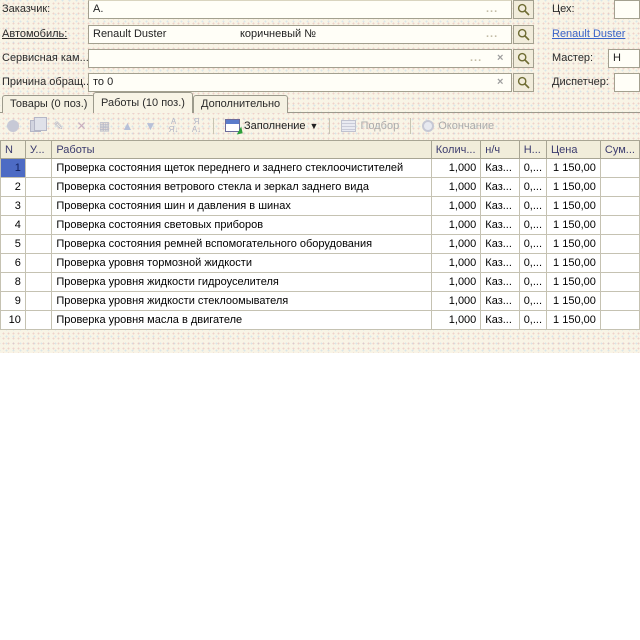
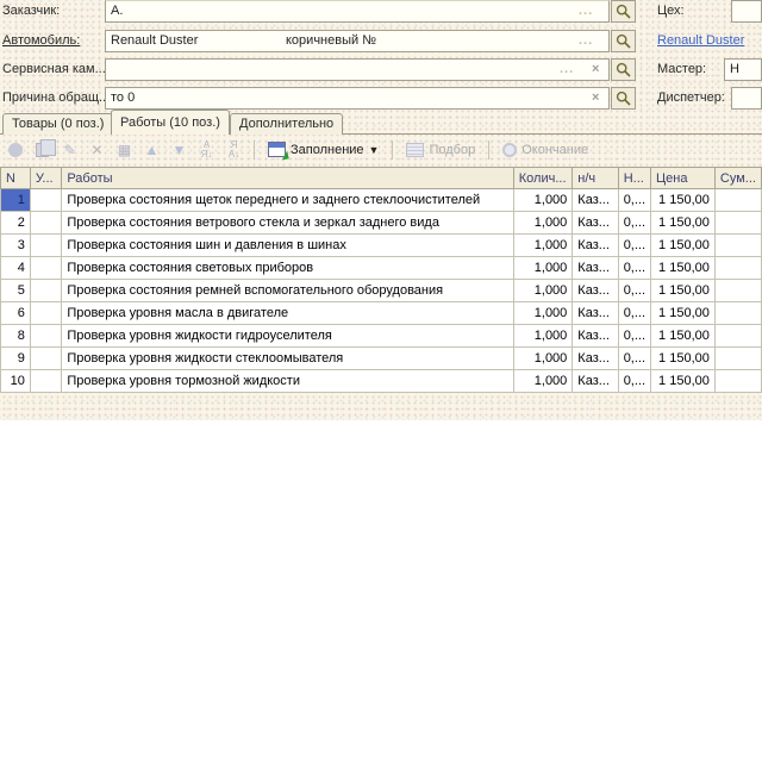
  Заказчик:
  А.
  ...
  Автомобиль:
  Renault Duster
  коричневый №
  ...
  Сервисная кам..
  ...
  ×
  Причина обращ.
  то 0
  ×
  Цех:
  Renault Duster
  Мастер:
  Н
  Диспетчер:
  Товары (0 поз.)
  Работы (10 поз.)
  Дополнительно
  ✎
  ✕
  ▦
  ▲
  ▼
  А
  Я↓
  Я
  А↓
  Заполнение
  ▼
  Подбор
  Окончание
  N	У...	Работы	Колич...	н/ч	Н...	Цена	Сум...
  1		Проверка состояния щеток переднего и заднего стеклоочистителей	1,000	Каз...	0,...	1 150,00
  2		Проверка состояния ветрового стекла и зеркал заднего вида	1,000	Каз...	0,...	1 150,00
  3		Проверка состояния шин и давления в шинах	1,000	Каз...	0,...	1 150,00
  4		Проверка состояния световых приборов	1,000	Каз...	0,...	1 150,00
  5		Проверка состояния ремней вспомогательного оборудования	1,000	Каз...	0,...	1 150,00
- 6		Проверка уровня тормозной жидкости	1,000	Каз...	0,...	1 150,00
+ 6		Проверка уровня масла в двигателе	1,000	Каз...	0,...	1 150,00
  8		Проверка уровня жидкости гидроуселителя	1,000	Каз...	0,...	1 150,00
  9		Проверка уровня жидкости стеклоомывателя	1,000	Каз...	0,...	1 150,00
- 10		Проверка уровня масла в двигателе	1,000	Каз...	0,...	1 150,00
+ 10		Проверка уровня тормозной жидкости	1,000	Каз...	0,...	1 150,00
